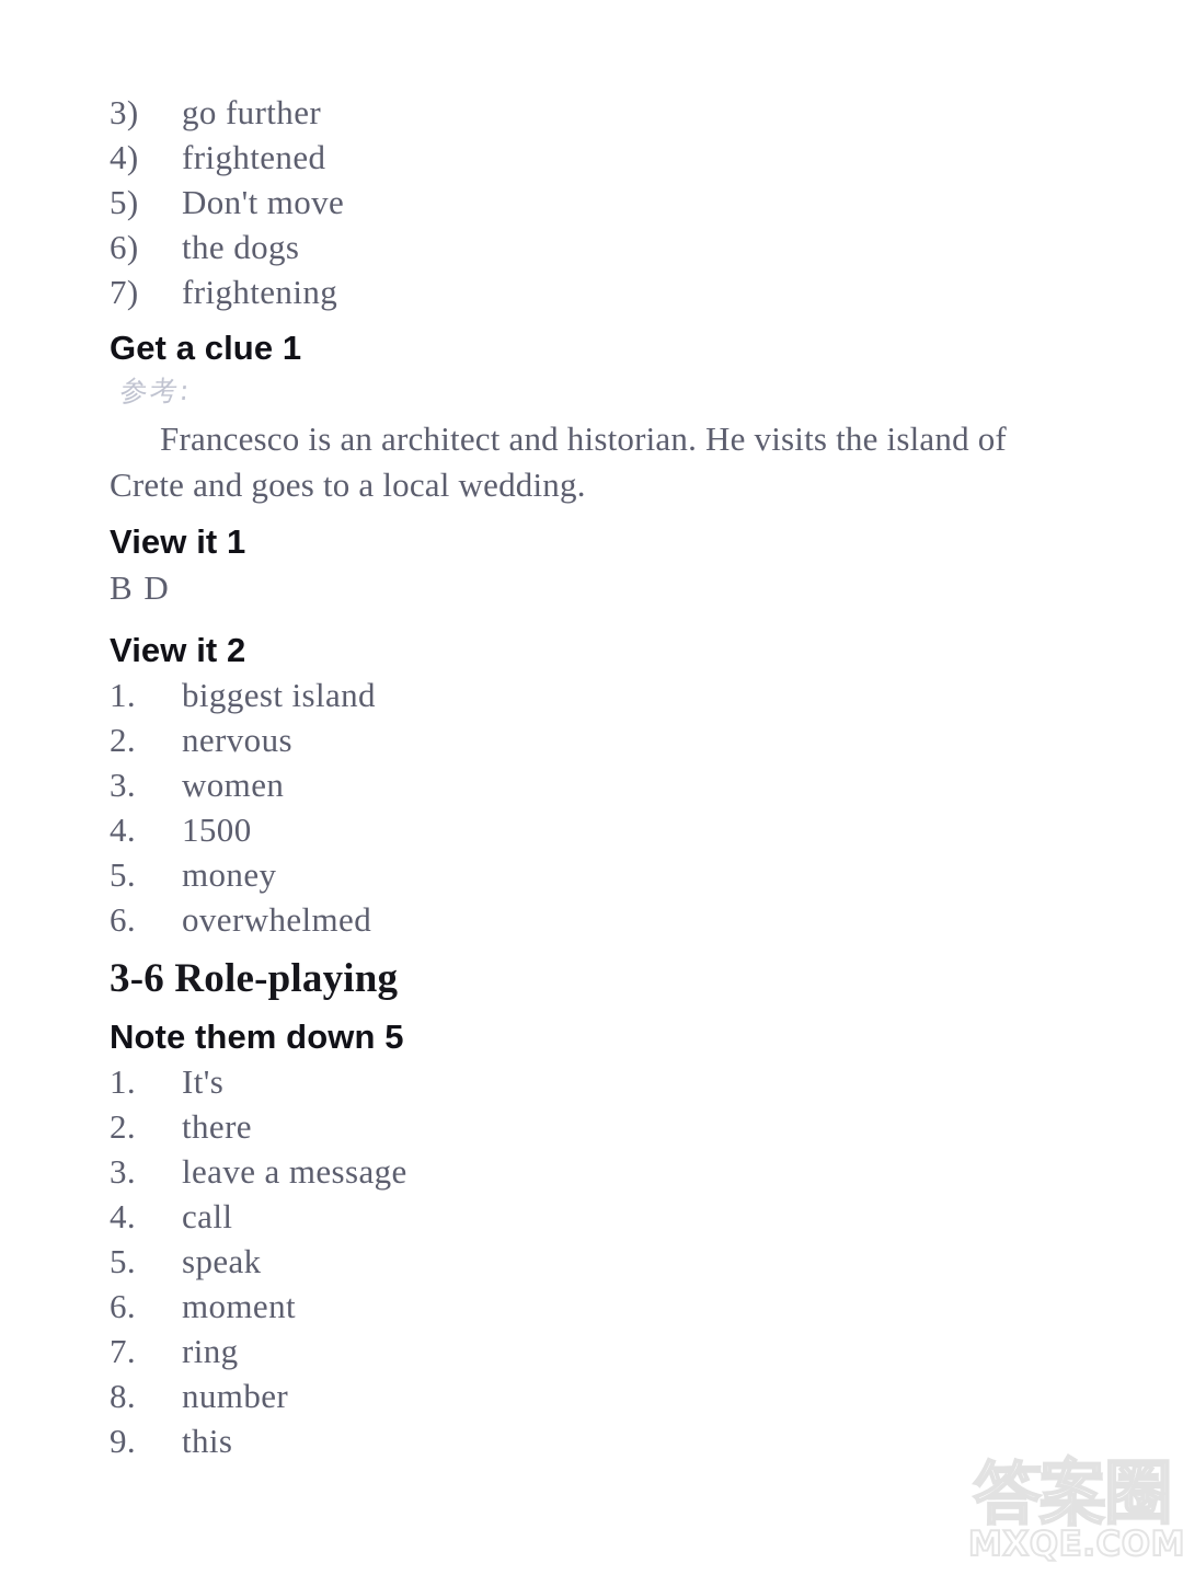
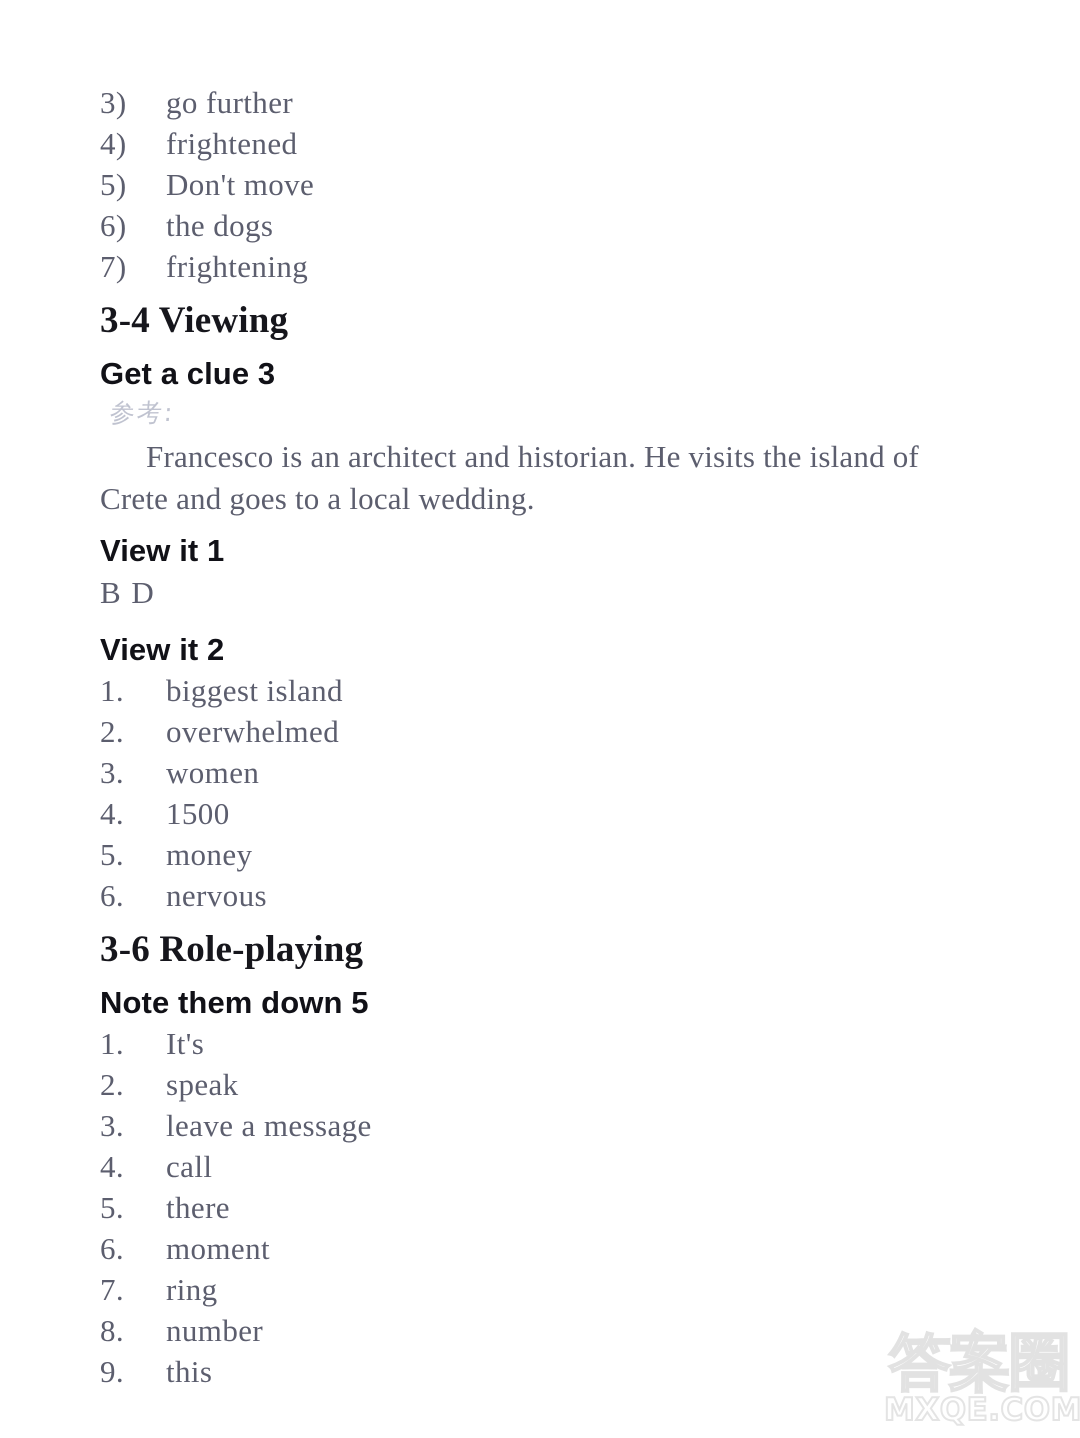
  3)
  go further
  4)
  frightened
  5)
  Don't move
  6)
  the dogs
  7)
  frightening
+ 3-4 Viewing
- Get a clue 1
+ Get a clue 3
  Francesco is an architect and historian. He visits the island of Crete and goes to a local wedding.
  View it 1
  B D
  View it 2
  1.
  biggest island
  2.
- nervous
+ overwhelmed
  3.
  women
  4.
  1500
  5.
  money
  6.
- overwhelmed
+ nervous
  3-6 Role-playing
  Note them down 5
  1.
  It's
  2.
- there
+ speak
  3.
  leave a message
  4.
  call
  5.
- speak
+ there
  6.
  moment
  7.
  ring
  8.
  number
  9.
  this
  答案圈
  MXQE.COM
